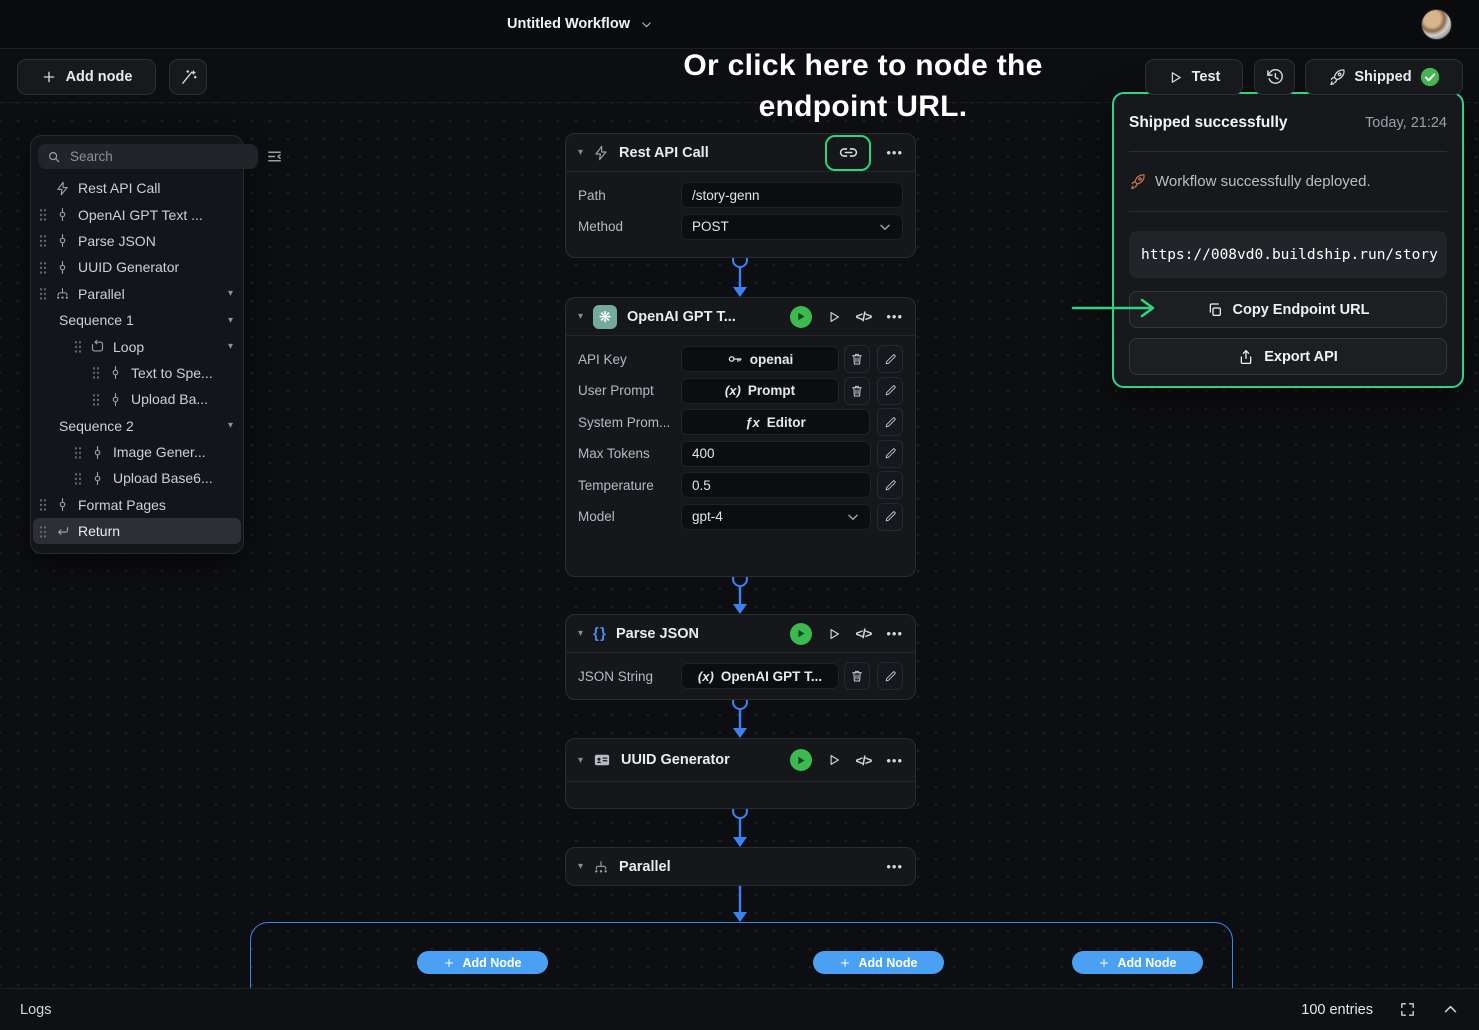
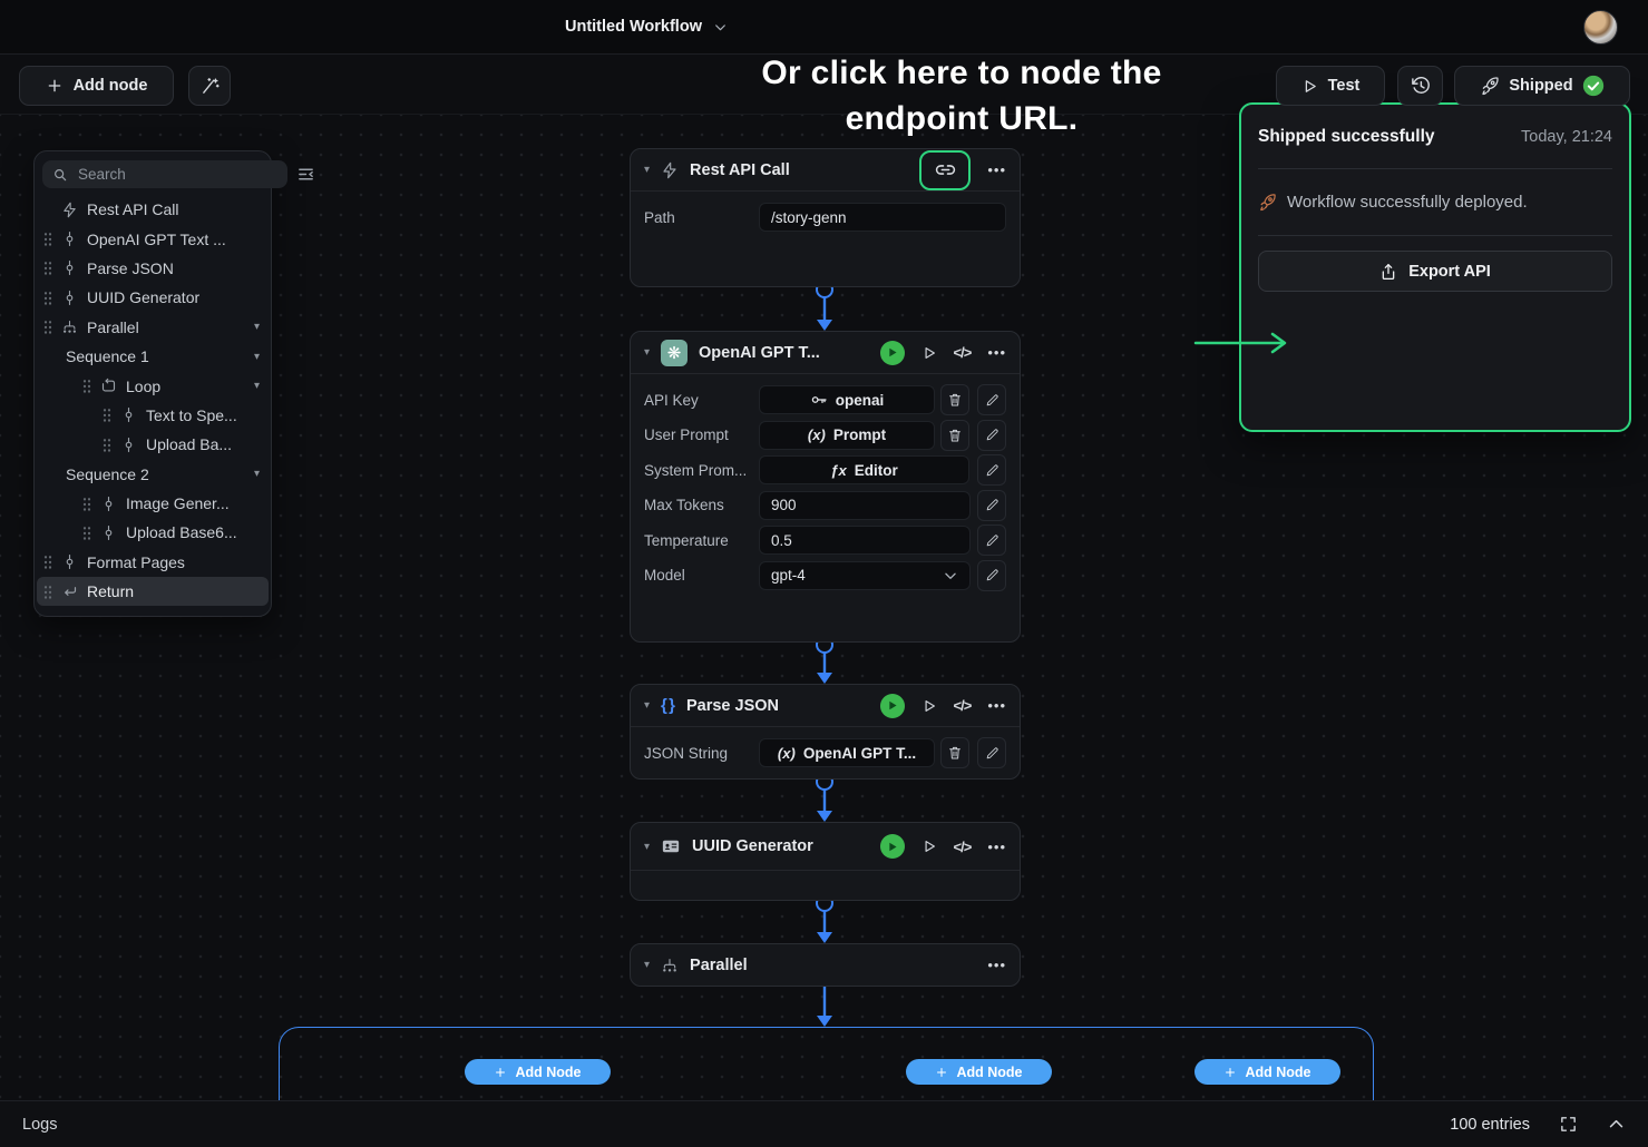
  Untitled Workflow
  Add node
  Test
  Shipped
  Or click here to node the
  endpoint URL.
  Search
  Rest API Call
  OpenAI GPT Text ...
  Parse JSON
  UUID Generator
  Parallel
  ▾
  Sequence 1
  ▾
  Loop
  ▾
  Text to Spe...
  Upload Ba...
  Sequence 2
  ▾
  Image Gener...
  Upload Base6...
  Format Pages
  Return
  ▾
  Rest API Call
  •••
  Path
  /story-genn
- Method
- POST
  ▾
  ❋
  OpenAI GPT T...
  </>
  •••
  API Key
  openai
  User Prompt
  (x)
  Prompt
  System Prom...
  ƒx
  Editor
  Max Tokens
- 400
+ 900
  Temperature
  0.5
  Model
  gpt-4
  ▾
  { }
  Parse JSON
  </>
  •••
  JSON String
  (x)
  OpenAI GPT T...
  ▾
  UUID Generator
  </>
  •••
  ▾
  Parallel
  •••
  Add Node
  Add Node
  Add Node
  Shipped successfully
  Today, 21:24
  Workflow successfully deployed.
- https://008vd0.buildship.run/story
- Copy Endpoint URL
  Export API
  Logs
  100 entries
